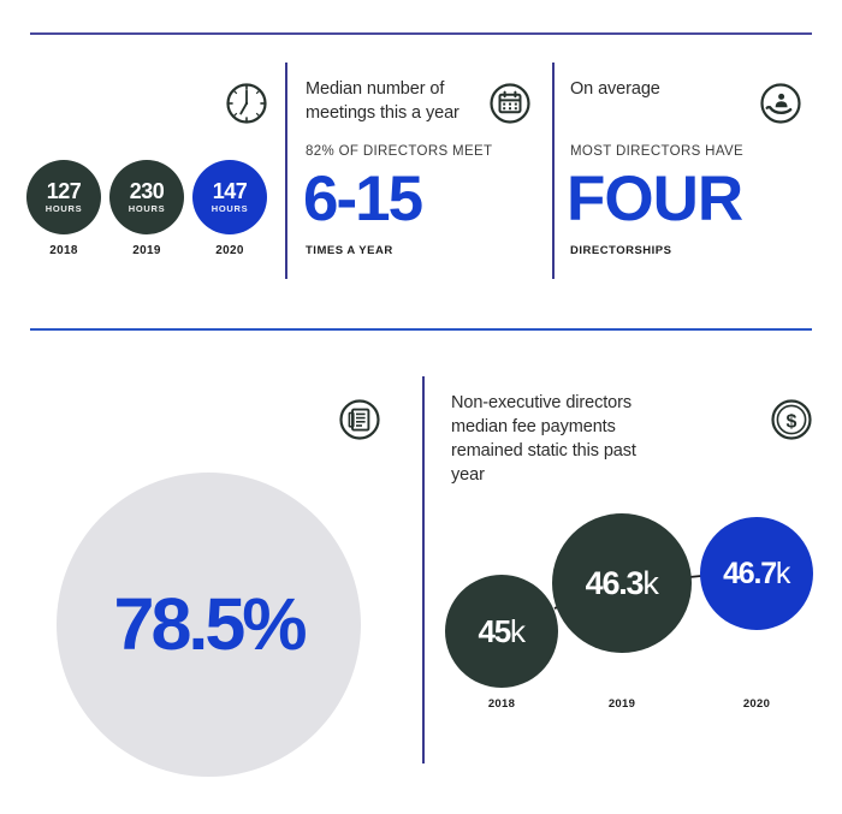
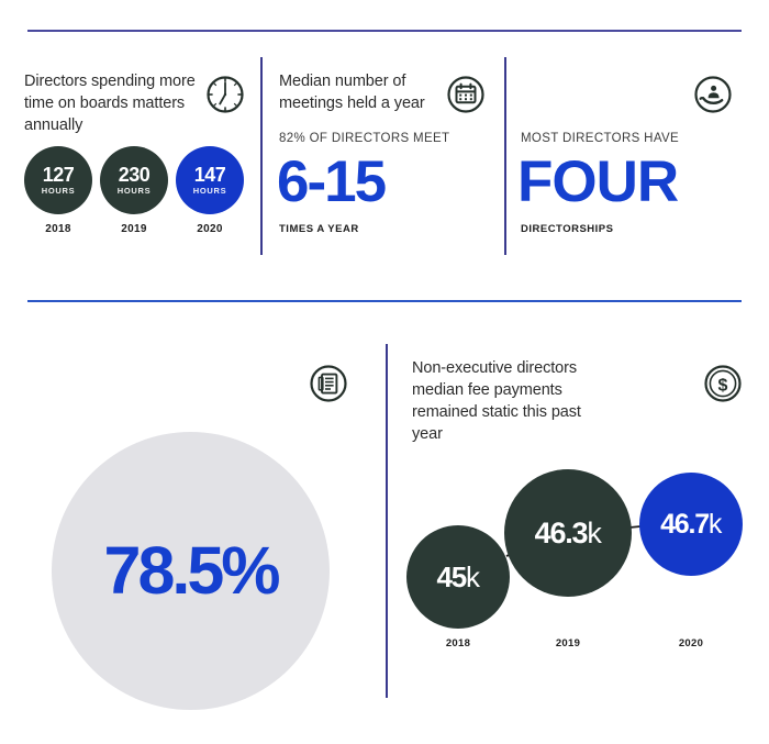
+ Directors spending more time on boards matters annually
  127
  HOURS
  2018
  230
  HOURS
  2019
  147
  HOURS
  2020
- Median number of meetings this a year
+ Median number of meetings held a year
  82% OF DIRECTORS MEET
  6-15
  TIMES A YEAR
- On average
  MOST DIRECTORS HAVE
  FOUR
  DIRECTORSHIPS
  78.5%
  Non-executive directors median fee payments remained static this past year
  $
  45
  k
  2018
  46.3
  k
  2019
  46.7
  k
  2020
